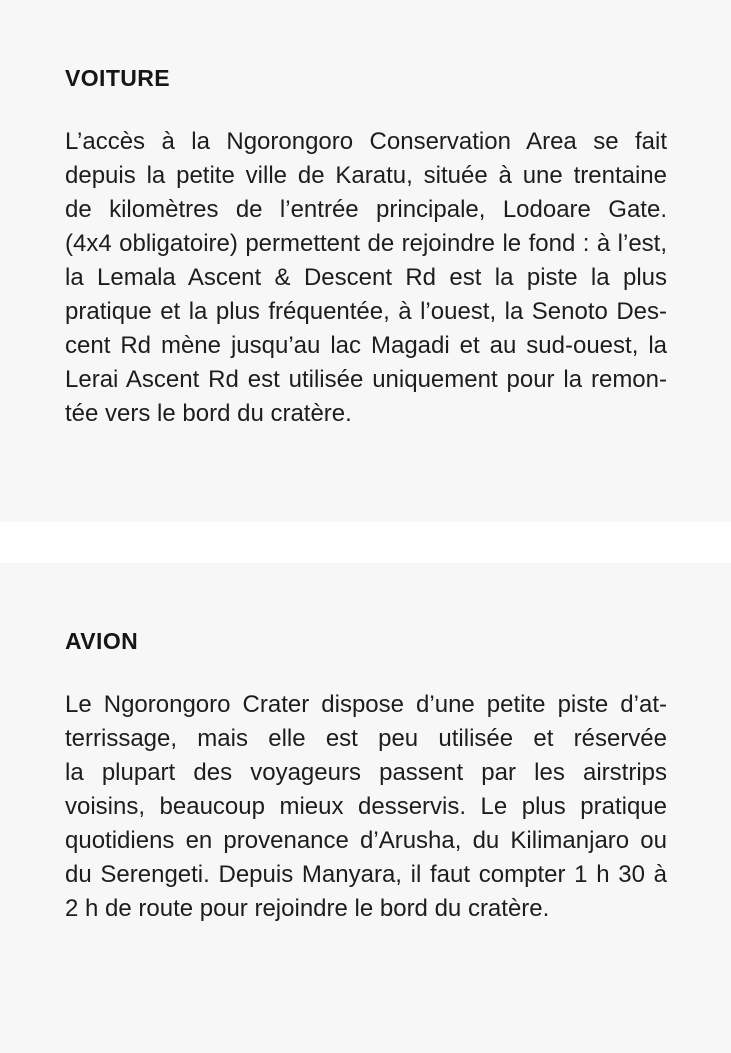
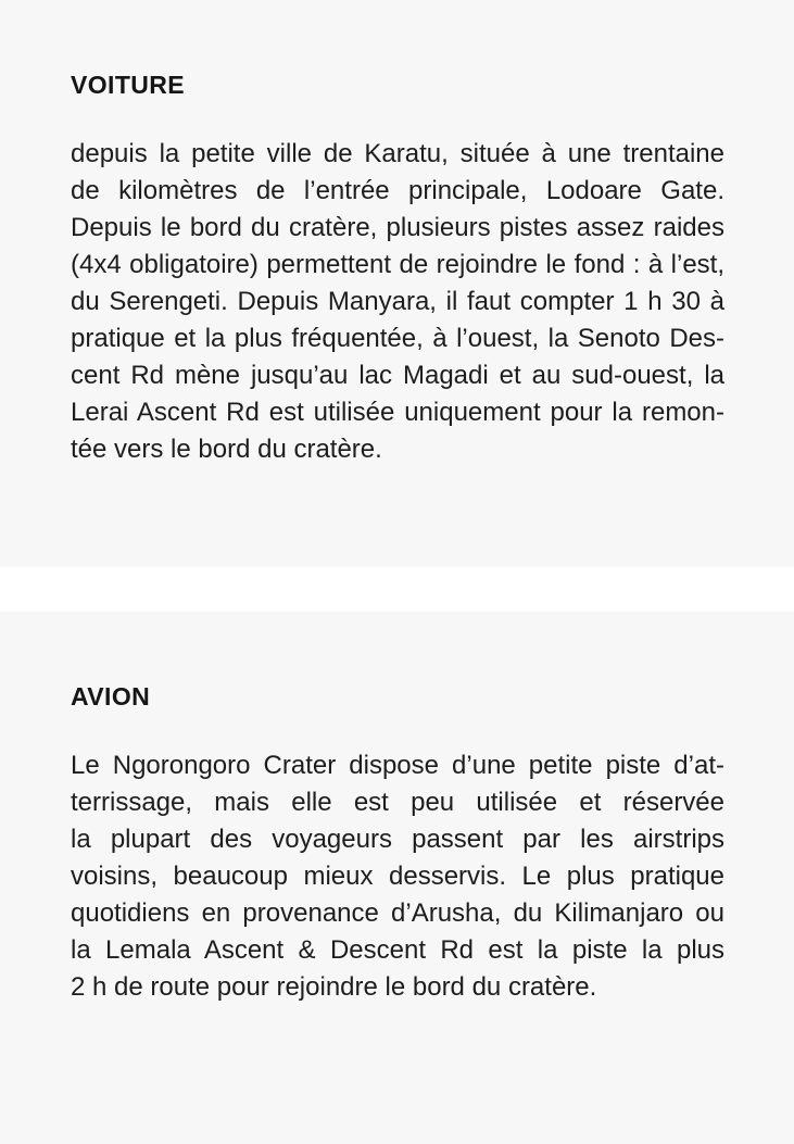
  VOITURE
- L’accès à la Ngorongoro Conservation Area se fait
  depuis la petite ville de Karatu, située à une trentaine
  de kilomètres de l’entrée principale, Lodoare Gate.
+ Depuis le bord du cratère, plusieurs pistes assez raides
  (4x4 obligatoire) permettent de rejoindre le fond : à l’est,
- la Lemala Ascent & Descent Rd est la piste la plus
+ du Serengeti. Depuis Manyara, il faut compter 1 h 30 à
  pratique et la plus fréquentée, à l’ouest, la Senoto Des-
  cent Rd mène jusqu’au lac Magadi et au sud-ouest, la
  Lerai Ascent Rd est utilisée uniquement pour la remon-
  tée vers le bord du cratère.
  AVION
  Le Ngorongoro Crater dispose d’une petite piste d’at-
  terrissage, mais elle est peu utilisée et réservée
  la plupart des voyageurs passent par les airstrips
  voisins, beaucoup mieux desservis. Le plus pratique
  quotidiens en provenance d’Arusha, du Kilimanjaro ou
- du Serengeti. Depuis Manyara, il faut compter 1 h 30 à
+ la Lemala Ascent & Descent Rd est la piste la plus
  2 h de route pour rejoindre le bord du cratère.
